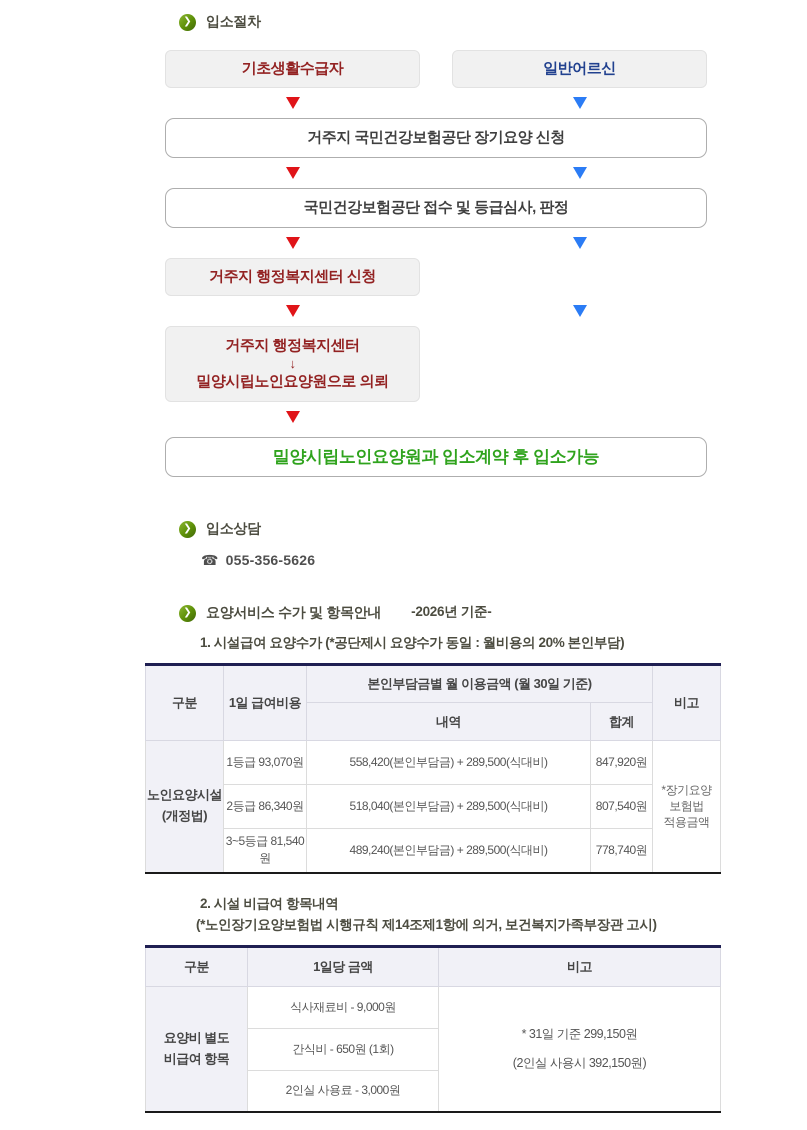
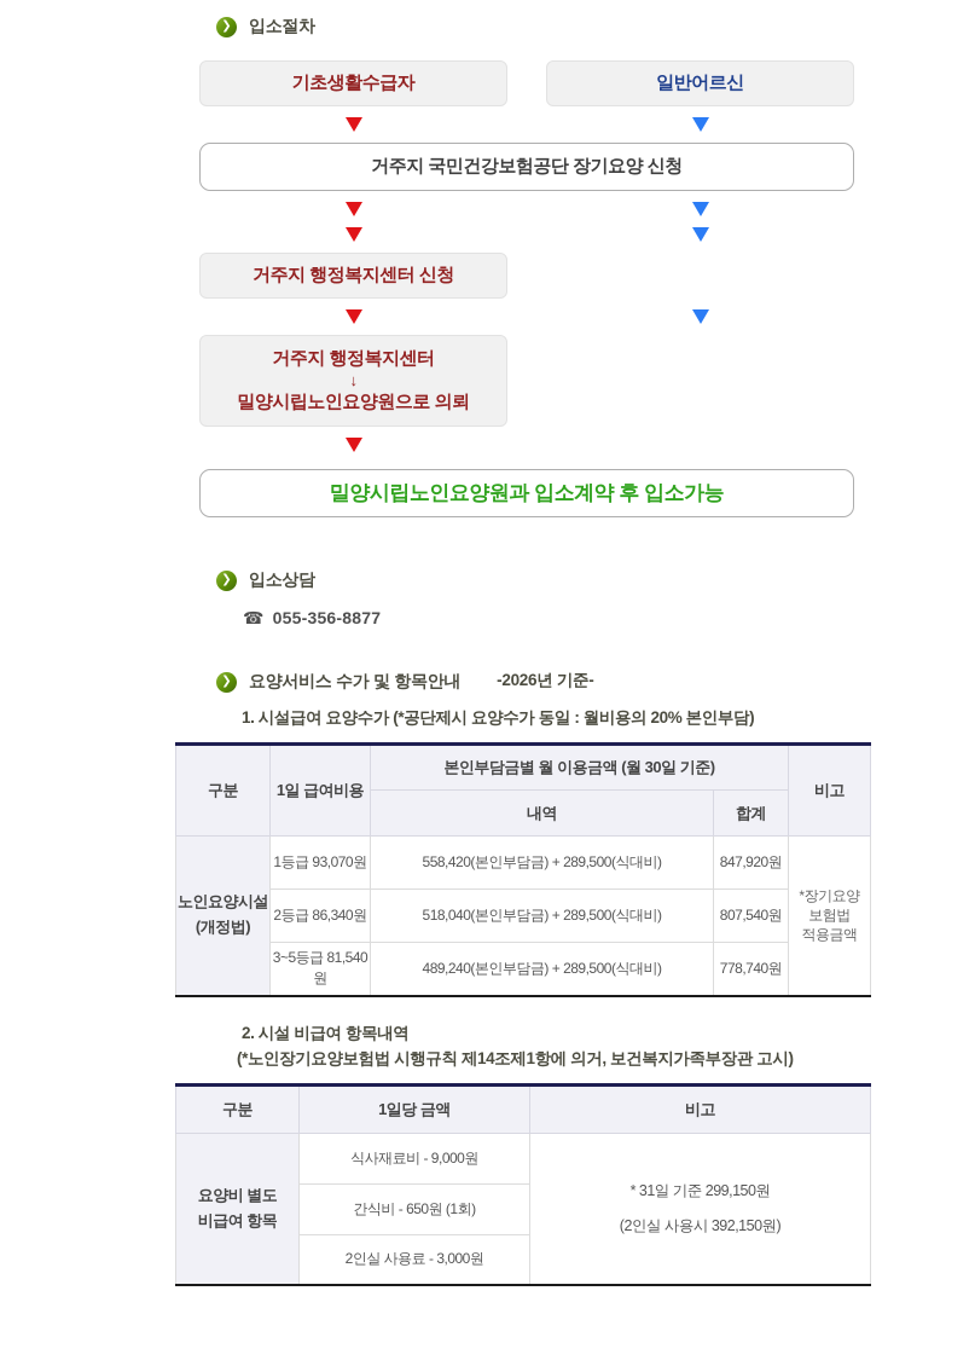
  ❯
  입소절차
  기초생활수급자
  일반어르신
  거주지 국민건강보험공단 장기요양 신청
- 국민건강보험공단 접수 및 등급심사, 판정
  거주지 행정복지센터 신청
  거주지 행정복지센터
  ↓
  밀양시립노인요양원으로 의뢰
  밀양시립노인요양원과 입소계약 후 입소가능
  ❯
  입소상담
- ☎ 055-356-5626
+ ☎ 055-356-8877
  ❯
  요양서비스 수가 및 항목안내
  -2026년 기준-
  1. 시설급여 요양수가 (*공단제시 요양수가 동일 : 월비용의 20% 본인부담)
  구분	1일 급여비용	본인부담금별 월 이용금액 (월 30일 기준)	비고
  내역	합계
  노인요양시설 (개정법)	1등급 93,070원	558,420(본인부담금) + 289,500(식대비)	847,920원	*장기요양 보험법 적용금액
  2등급 86,340원	518,040(본인부담금) + 289,500(식대비)	807,540원
  3~5등급 81,540원	489,240(본인부담금) + 289,500(식대비)	778,740원
  2. 시설 비급여 항목내역
  (*노인장기요양보험법 시행규칙 제14조제1항에 의거, 보건복지가족부장관 고시)
  구분	1일당 금액	비고
  요양비 별도 비급여 항목	식사재료비 - 9,000원	* 31일 기준 299,150원 (2인실 사용시 392,150원)
  간식비 - 650원 (1회)
  2인실 사용료 - 3,000원
